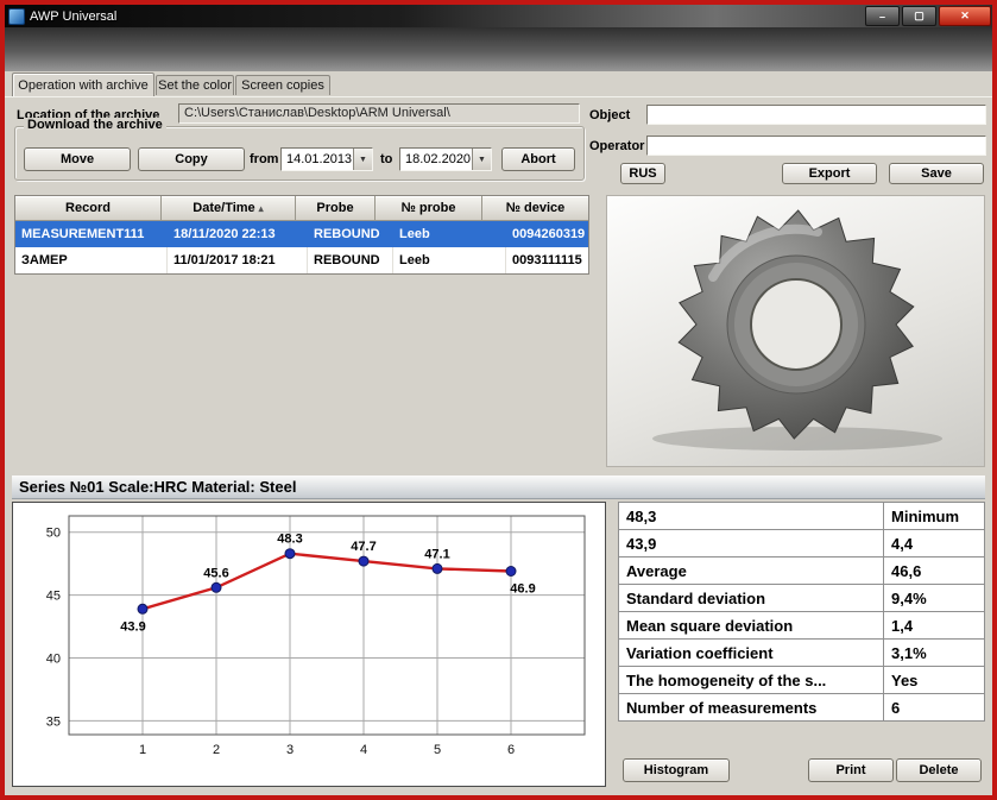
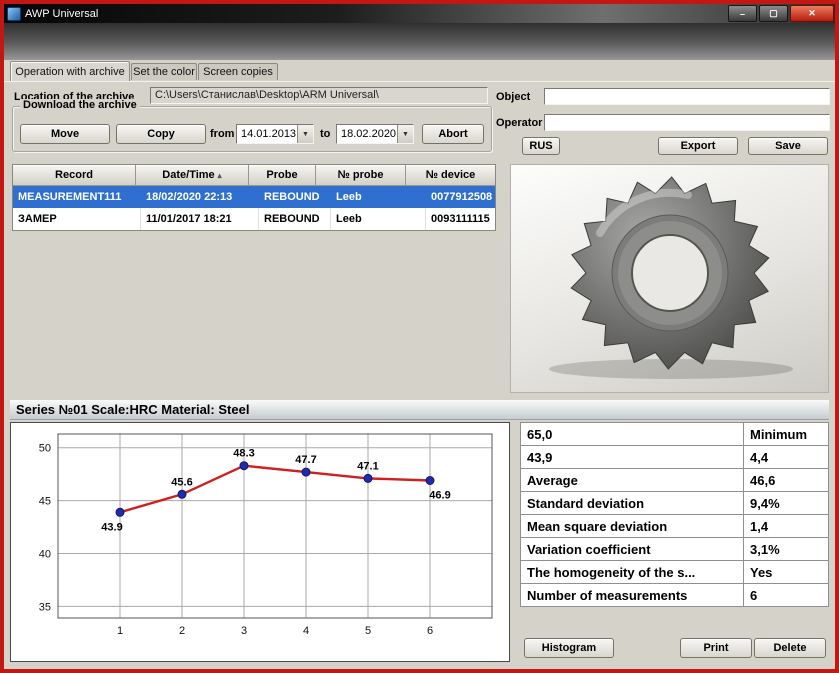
  AWP Universal
  –
  ▢
  ✕
  Operation with archive
  Set the color
  Screen copies
  Location of the archive
  C:\Users\Станислав\Desktop\ARM Universal\
  Download the archive
  Move
  Copy
  from
  14.01.2013
  to
  18.02.2020
  Abort
  Object
  Operator
  RUS
  Export
  Save
  Record
  Date/Time
  ▴
  Probe
  № probe
  № device
  MEASUREMENT111
- 18/11/2020 22:13
+ 18/02/2020 22:13
  REBOUND
  Leeb
- 0094260319
+ 0077912508
  ЗАМЕР
  11/01/2017 18:21
  REBOUND
  Leeb
  0093111115
  Series №01 Scale:HRC Material: Steel
  1
  2
  3
  4
  5
  6
  35
  40
  45
  50
  43.9
  45.6
  48.3
  47.7
  47.1
  46.9
- 48,3
+ 65,0
  Minimum
  43,9
  4,4
  Average
  46,6
  Standard deviation
  9,4%
  Mean square deviation
  1,4
  Variation coefficient
  3,1%
  The homogeneity of the s...
  Yes
  Number of measurements
  6
  Histogram
  Print
  Delete
